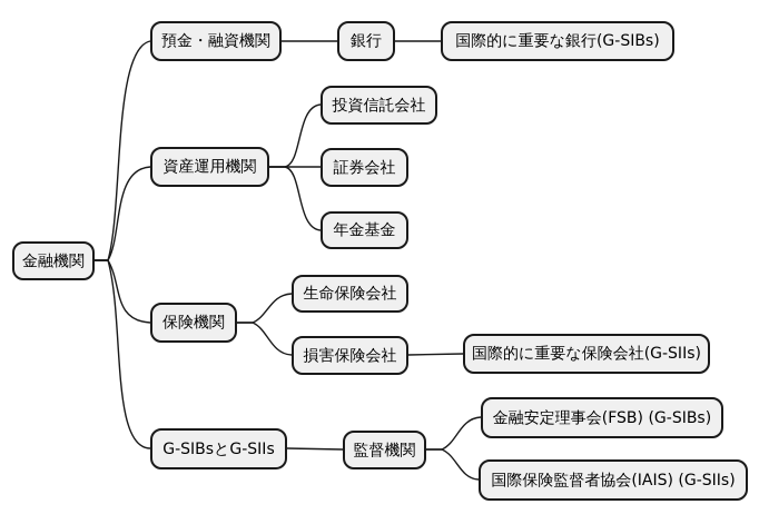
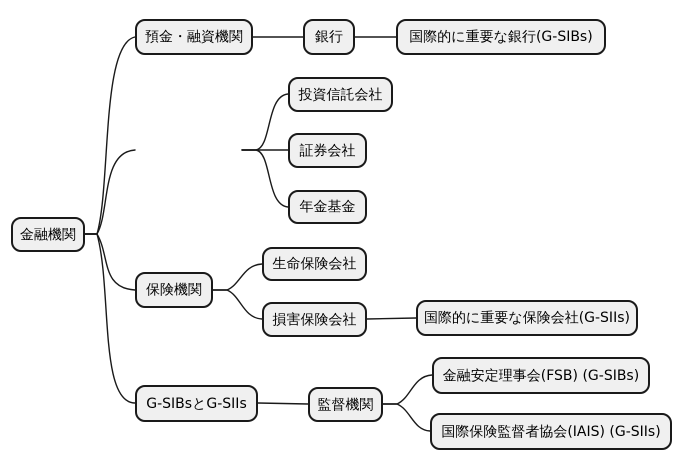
  金融機関
  預金・融資機関
  銀行
  国際的に重要な銀行(G-SIBs)
- 資産運用機関
  投資信託会社
  証券会社
  年金基金
  保険機関
  生命保険会社
  損害保険会社
  国際的に重要な保険会社(G-SIIs)
  G-SIBsとG-SIIs
  監督機関
  金融安定理事会(FSB) (G-SIBs)
  国際保険監督者協会(IAIS) (G-SIIs)
